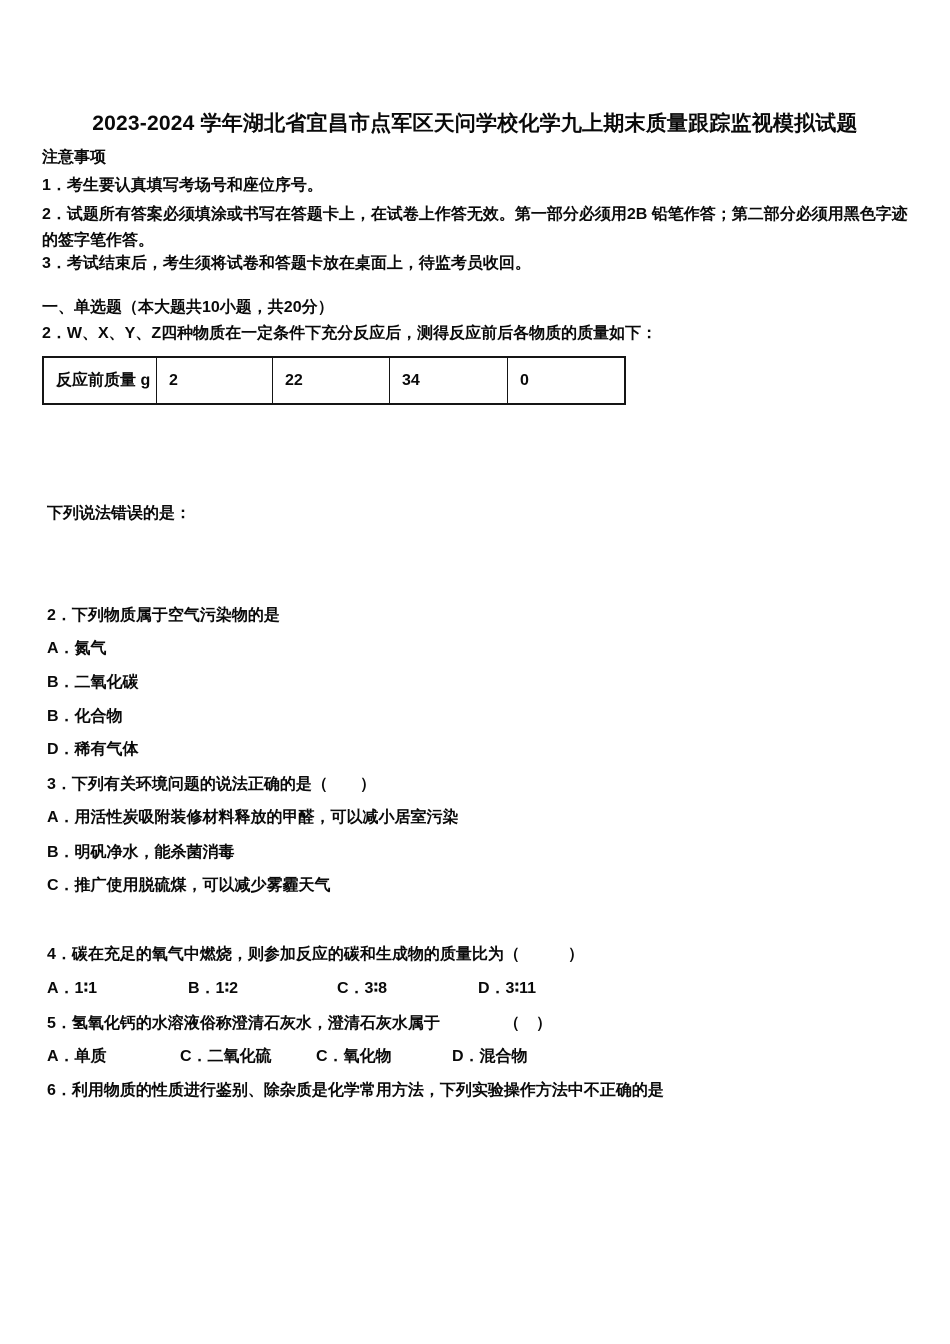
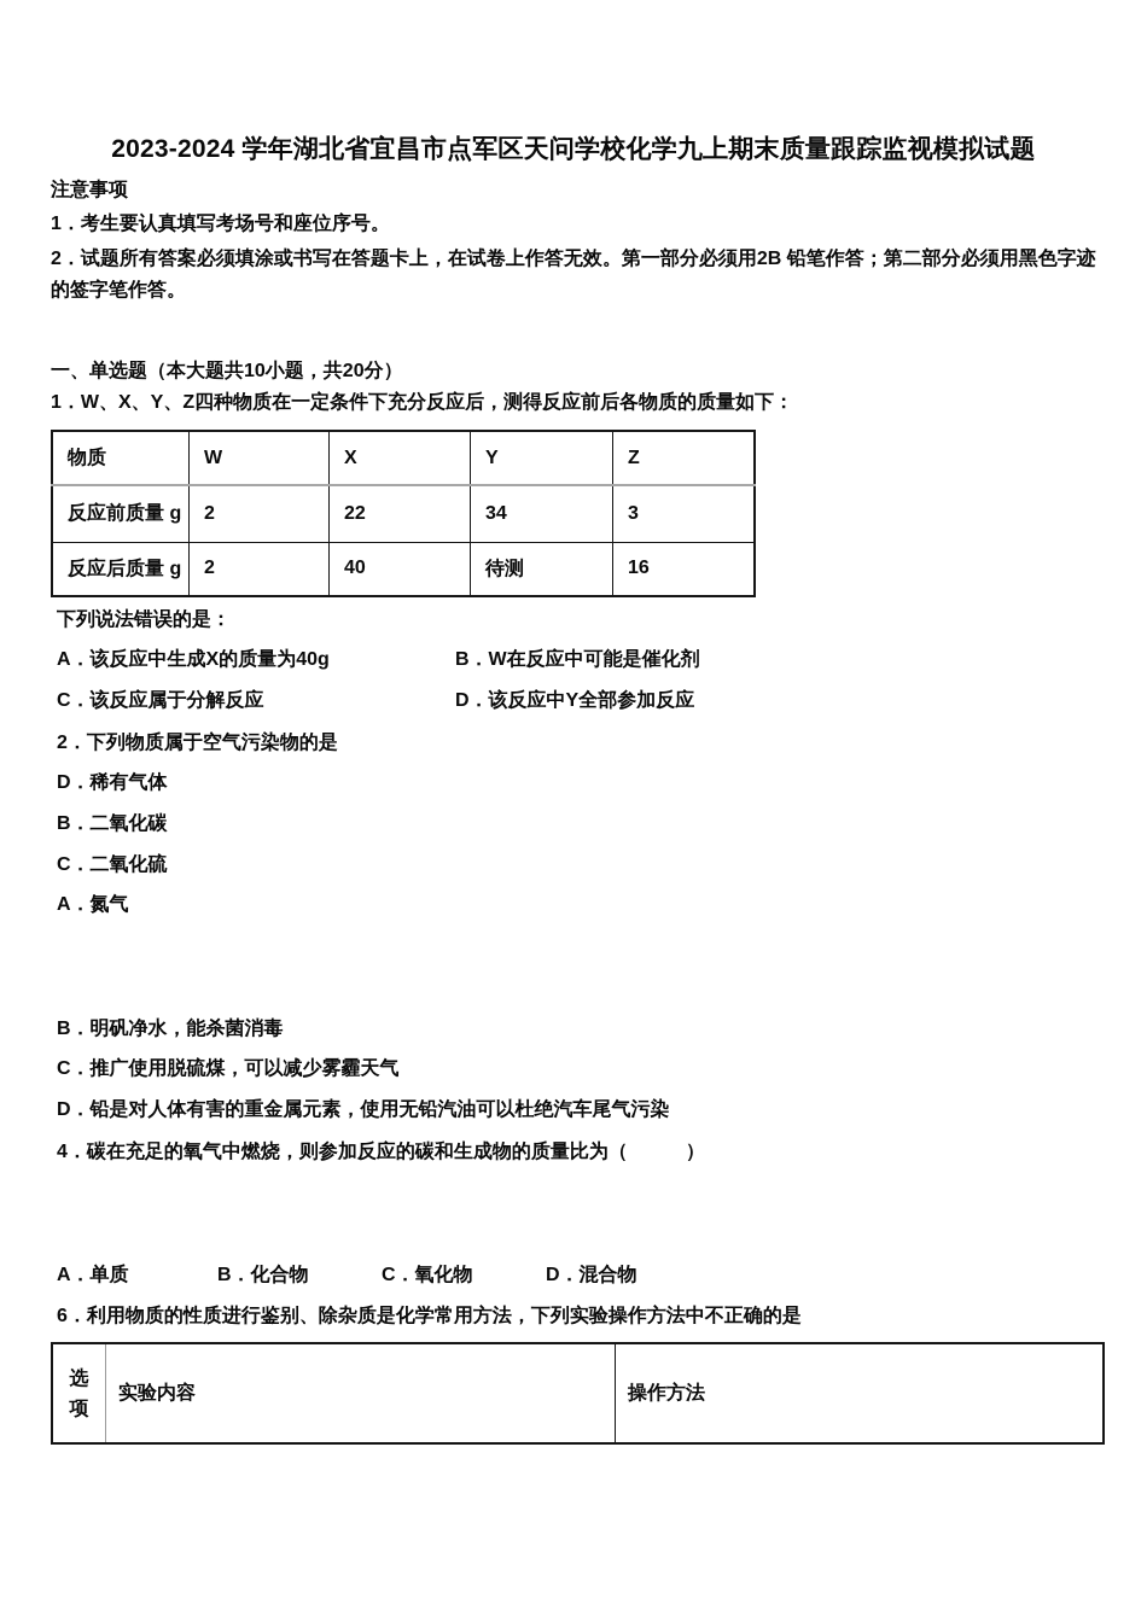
  2023-2024 学年湖北省宜昌市点军区天问学校化学九上期末质量跟踪监视模拟试题
  注意事项
  1．考生要认真填写考场号和座位序号。
  2．试题所有答案必须填涂或书写在答题卡上，在试卷上作答无效。第一部分必须用2B 铅笔作答；第二部分必须用黑色字迹的签字笔作答。
- 3．考试结束后，考生须将试卷和答题卡放在桌面上，待监考员收回。
  一、单选题（本大题共10小题，共20分）
- 2．W、X、Y、Z四种物质在一定条件下充分反应后，测得反应前后各物质的质量如下：
+ 1．W、X、Y、Z四种物质在一定条件下充分反应后，测得反应前后各物质的质量如下：
+ 物质	W	X	Y	Z
- 反应前质量 g	2	22	34	0
+ 反应前质量 g	2	22	34	3
+ 反应后质量 g	2	40	待测	16
  下列说法错误的是：
+ A．该反应中生成X的质量为40g B．W在反应中可能是催化剂
+ C．该反应属于分解反应 D．该反应中Y全部参加反应
  2．下列物质属于空气污染物的是
- A．氮气
+ D．稀有气体
  B．二氧化碳
- B．化合物
+ C．二氧化硫
- D．稀有气体
+ A．氮气
- 3．下列有关环境问题的说法正确的是（ ）
- A．用活性炭吸附装修材料释放的甲醛，可以减小居室污染
  B．明矾净水，能杀菌消毒
  C．推广使用脱硫煤，可以减少雾霾天气
+ D．铅是对人体有害的重金属元素，使用无铅汽油可以杜绝汽车尾气污染
  4．碳在充足的氧气中燃烧，则参加反应的碳和生成物的质量比为（ ）
- A．1∶1 B．1∶2 C．3∶8 D．3∶11
- 5．氢氧化钙的水溶液俗称澄清石灰水，澄清石灰水属于 （ ）
- A．单质 C．二氧化硫 C．氧化物 D．混合物
+ A．单质 B．化合物 C．氧化物 D．混合物
  6．利用物质的性质进行鉴别、除杂质是化学常用方法，下列实验操作方法中不正确的是
+ 选项	实验内容	操作方法
